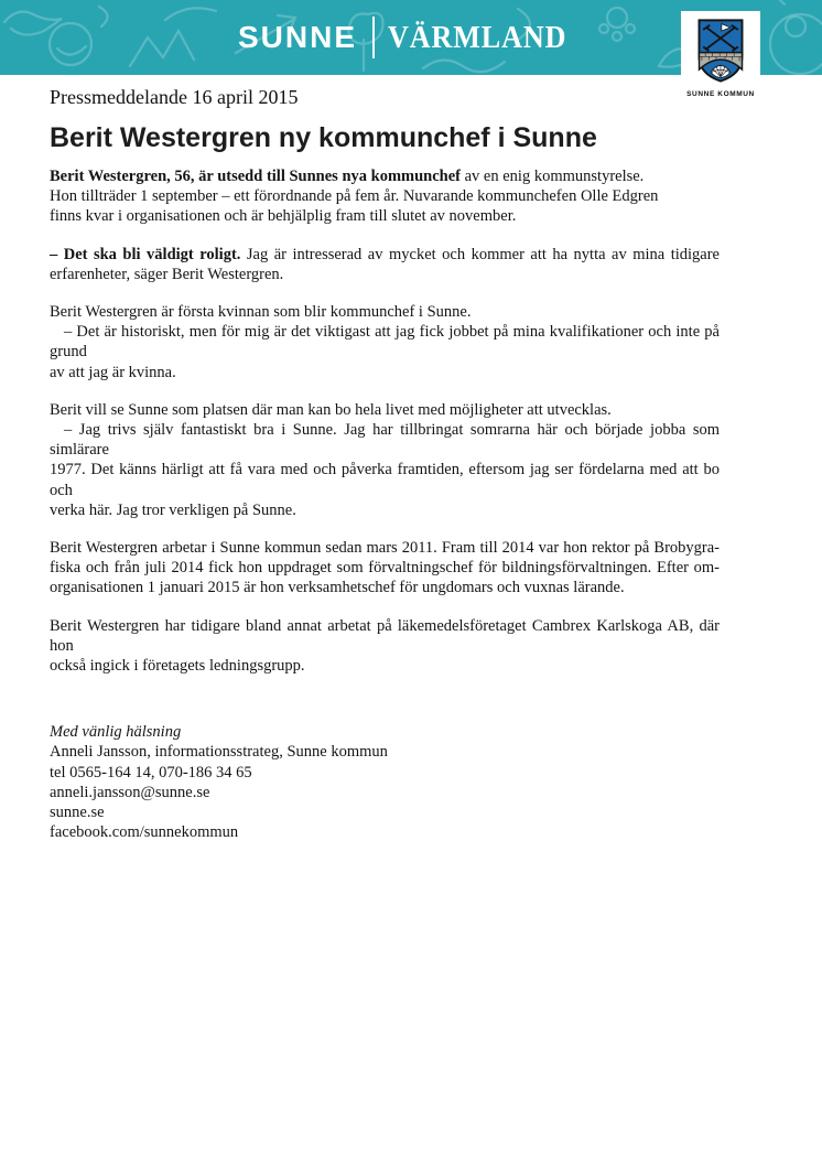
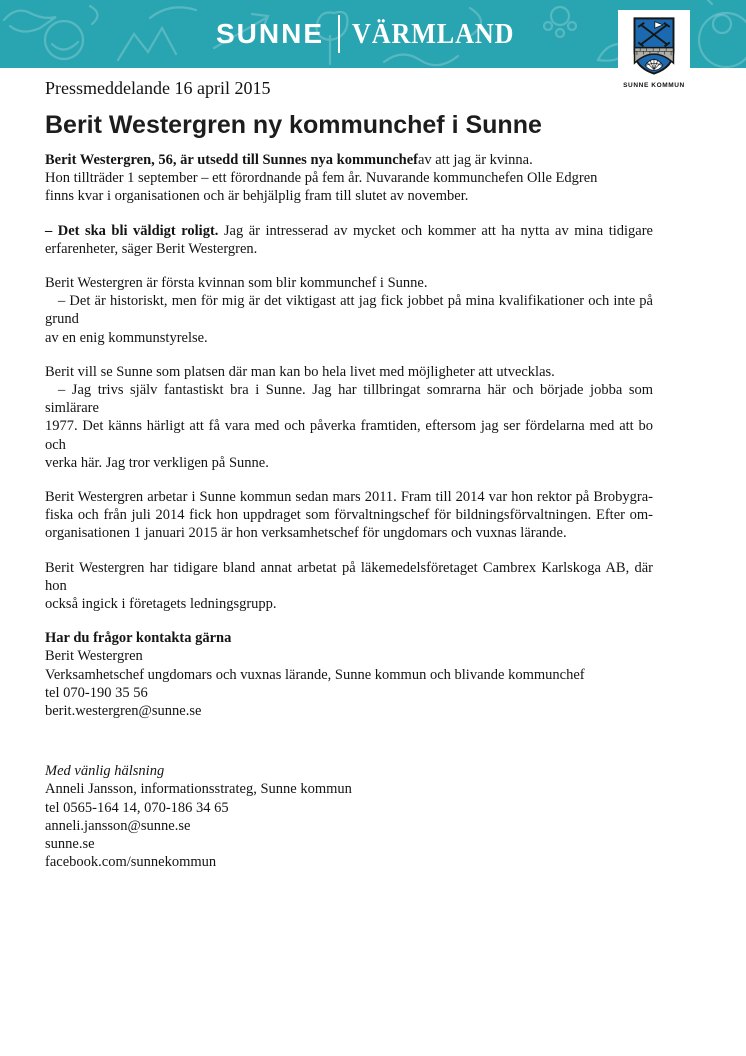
  SUNNE
  VÄRMLAND
  Pressmeddelande 16 april 2015
  Berit Westergren ny kommunchef i Sunne
- Berit Westergren, 56, är utsedd till Sunnes nya kommunchef av en enig kommunstyrelse.
+ Berit Westergren, 56, är utsedd till Sunnes nya kommunchefav att jag är kvinna.
  Hon tillträder 1 september – ett förordnande på fem år. Nuvarande kommunchefen Olle Edgren
  finns kvar i organisationen och är behjälplig fram till slutet av november.
  – Det ska bli väldigt roligt. Jag är intresserad av mycket och kommer att ha nytta av mina tidigare
  erfarenheter, säger Berit Westergren.
  Berit Westergren är första kvinnan som blir kommunchef i Sunne.
  – Det är historiskt, men för mig är det viktigast att jag fick jobbet på mina kvalifikationer och inte på grund
- av att jag är kvinna.
+ av en enig kommunstyrelse.
  Berit vill se Sunne som platsen där man kan bo hela livet med möjligheter att utvecklas.
  – Jag trivs själv fantastiskt bra i Sunne. Jag har tillbringat somrarna här och började jobba som simlärare
  1977. Det känns härligt att få vara med och påverka framtiden, eftersom jag ser fördelarna med att bo och
  verka här. Jag tror verkligen på Sunne.
  Berit Westergren arbetar i Sunne kommun sedan mars 2011. Fram till 2014 var hon rektor på Brobygra-
  fiska och från juli 2014 fick hon uppdraget som förvaltningschef för bildningsförvaltningen. Efter om-
  organisationen 1 januari 2015 är hon verksamhetschef för ungdomars och vuxnas lärande.
  Berit Westergren har tidigare bland annat arbetat på läkemedelsföretaget Cambrex Karlskoga AB, där hon
  också ingick i företagets ledningsgrupp.
+ Har du frågor kontakta gärna
+ Berit Westergren
+ Verksamhetschef ungdomars och vuxnas lärande, Sunne kommun och blivande kommunchef
+ tel 070-190 35 56
+ berit.westergren@sunne.se
  Med vänlig hälsning
  Anneli Jansson, informationsstrateg, Sunne kommun
  tel 0565-164 14, 070-186 34 65
  anneli.jansson@sunne.se
  sunne.se
  facebook.com/sunnekommun
